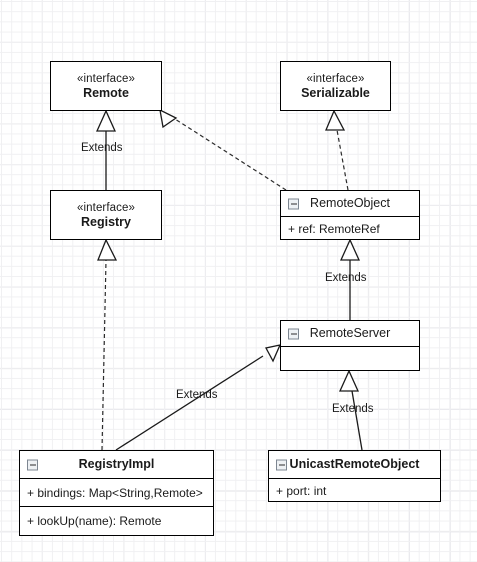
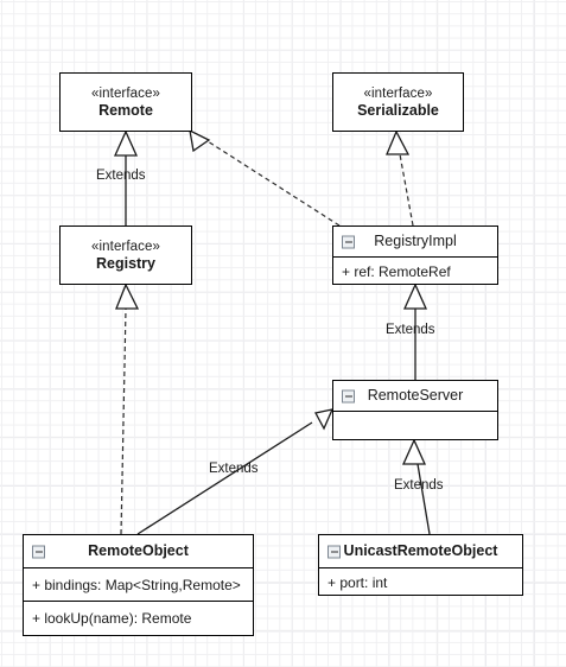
  «interface»
  Remote
  «interface»
  Serializable
  «interface»
  Registry
- RemoteObject
+ RegistryImpl
  + ref: RemoteRef
  RemoteServer
- RegistryImpl
+ RemoteObject
  + bindings: Map<String,Remote>
  + lookUp(name): Remote
  UnicastRemoteObject
  + port: int
  Extends
  Extends
  Extends
  Extends
